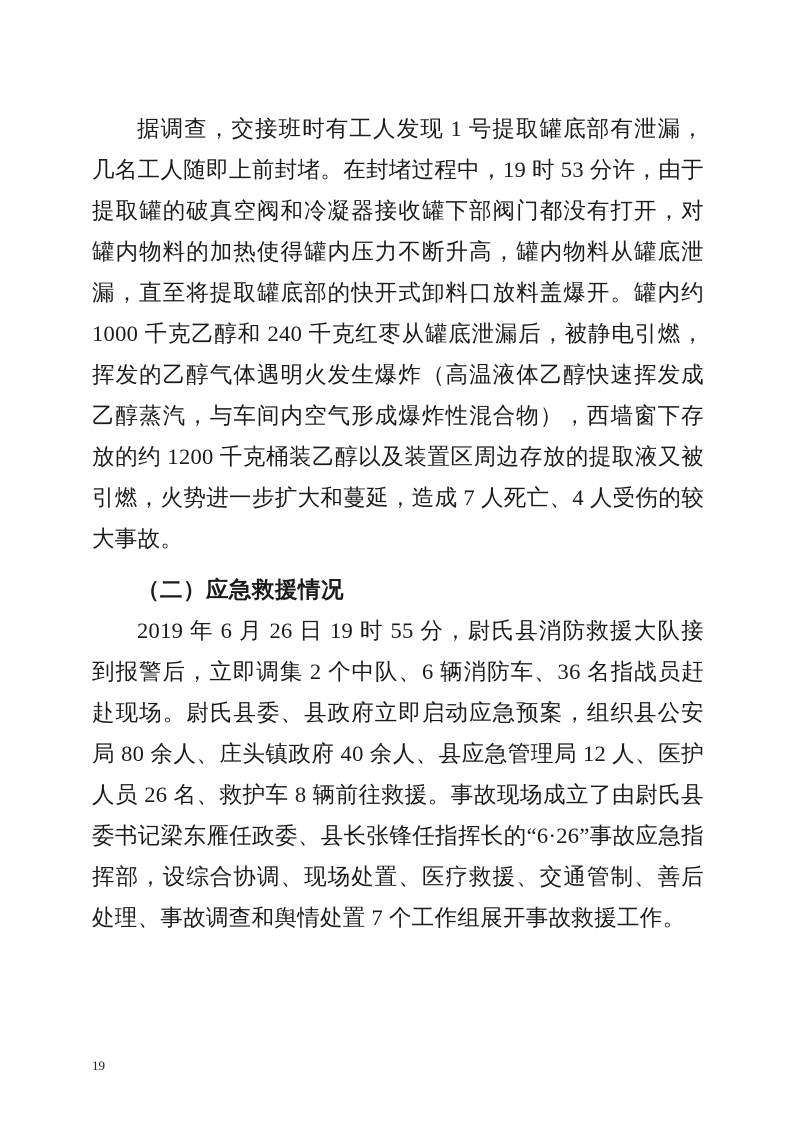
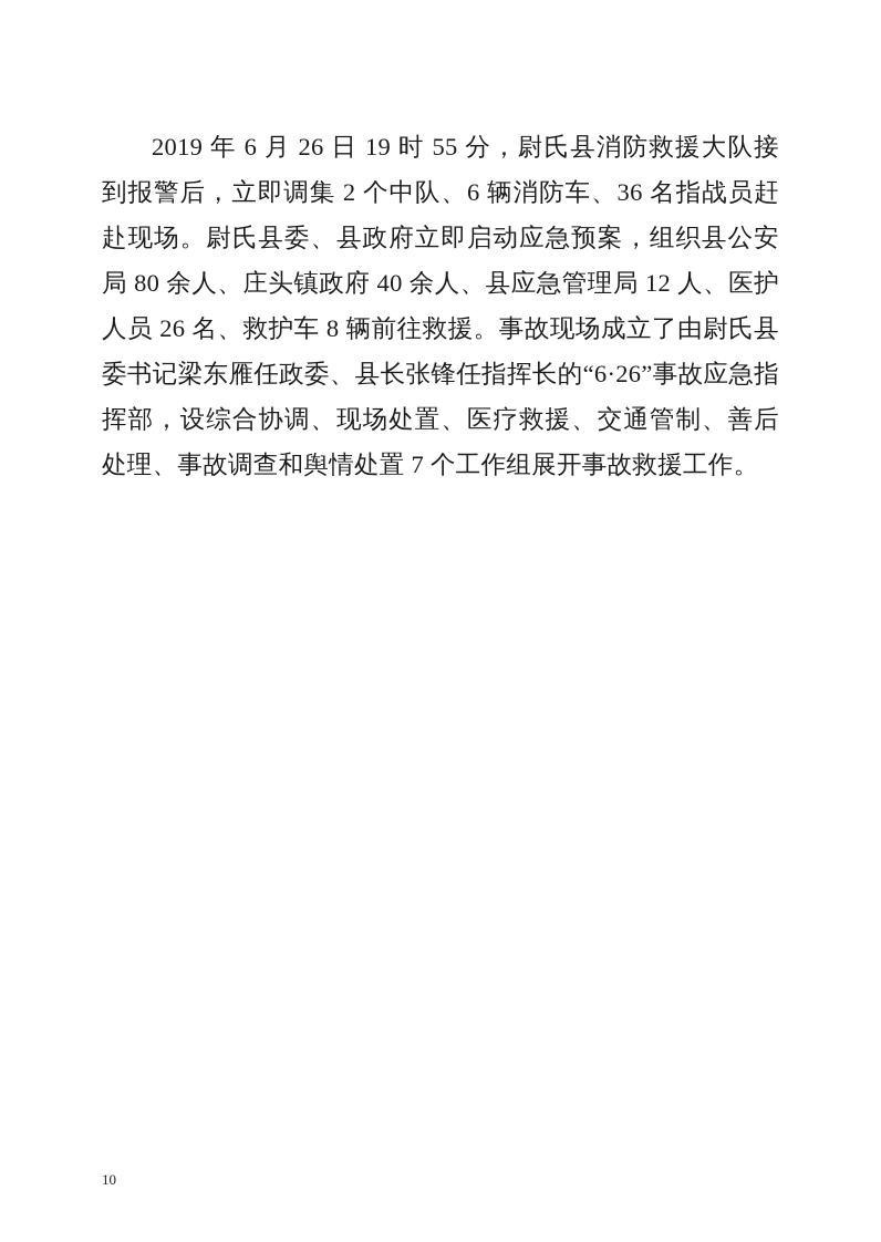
- 据调查，交接班时有工人发现 1 号提取罐底部有泄漏，几名工人随即上前封堵。在封堵过程中，19 时 53 分许，由于提取罐的破真空阀和冷凝器接收罐下部阀门都没有打开，对罐内物料的加热使得罐内压力不断升高，罐内物料从罐底泄漏，直至将提取罐底部的快开式卸料口放料盖爆开。罐内约 1000 千克乙醇和 240 千克红枣从罐底泄漏后，被静电引燃，挥发的乙醇气体遇明火发生爆炸（高温液体乙醇快速挥发成乙醇蒸汽，与车间内空气形成爆炸性混合物），西墙窗下存放的约 1200 千克桶装乙醇以及装置区周边存放的提取液又被引燃，火势进一步扩大和蔓延，造成 7 人死亡、4 人受伤的较大事故。
- （二）应急救援情况
  2019 年 6 月 26 日 19 时 55 分，尉氏县消防救援大队接到报警后，立即调集 2 个中队、6 辆消防车、36 名指战员赶赴现场。尉氏县委、县政府立即启动应急预案，组织县公安局 80 余人、庄头镇政府 40 余人、县应急管理局 12 人、医护人员 26 名、救护车 8 辆前往救援。事故现场成立了由尉氏县委书记梁东雁任政委、县长张锋任指挥长的“6·26”事故应急指挥部，设综合协调、现场处置、医疗救援、交通管制、善后处理、事故调查和舆情处置 7 个工作组展开事故救援工作。
- 19
+ 10
